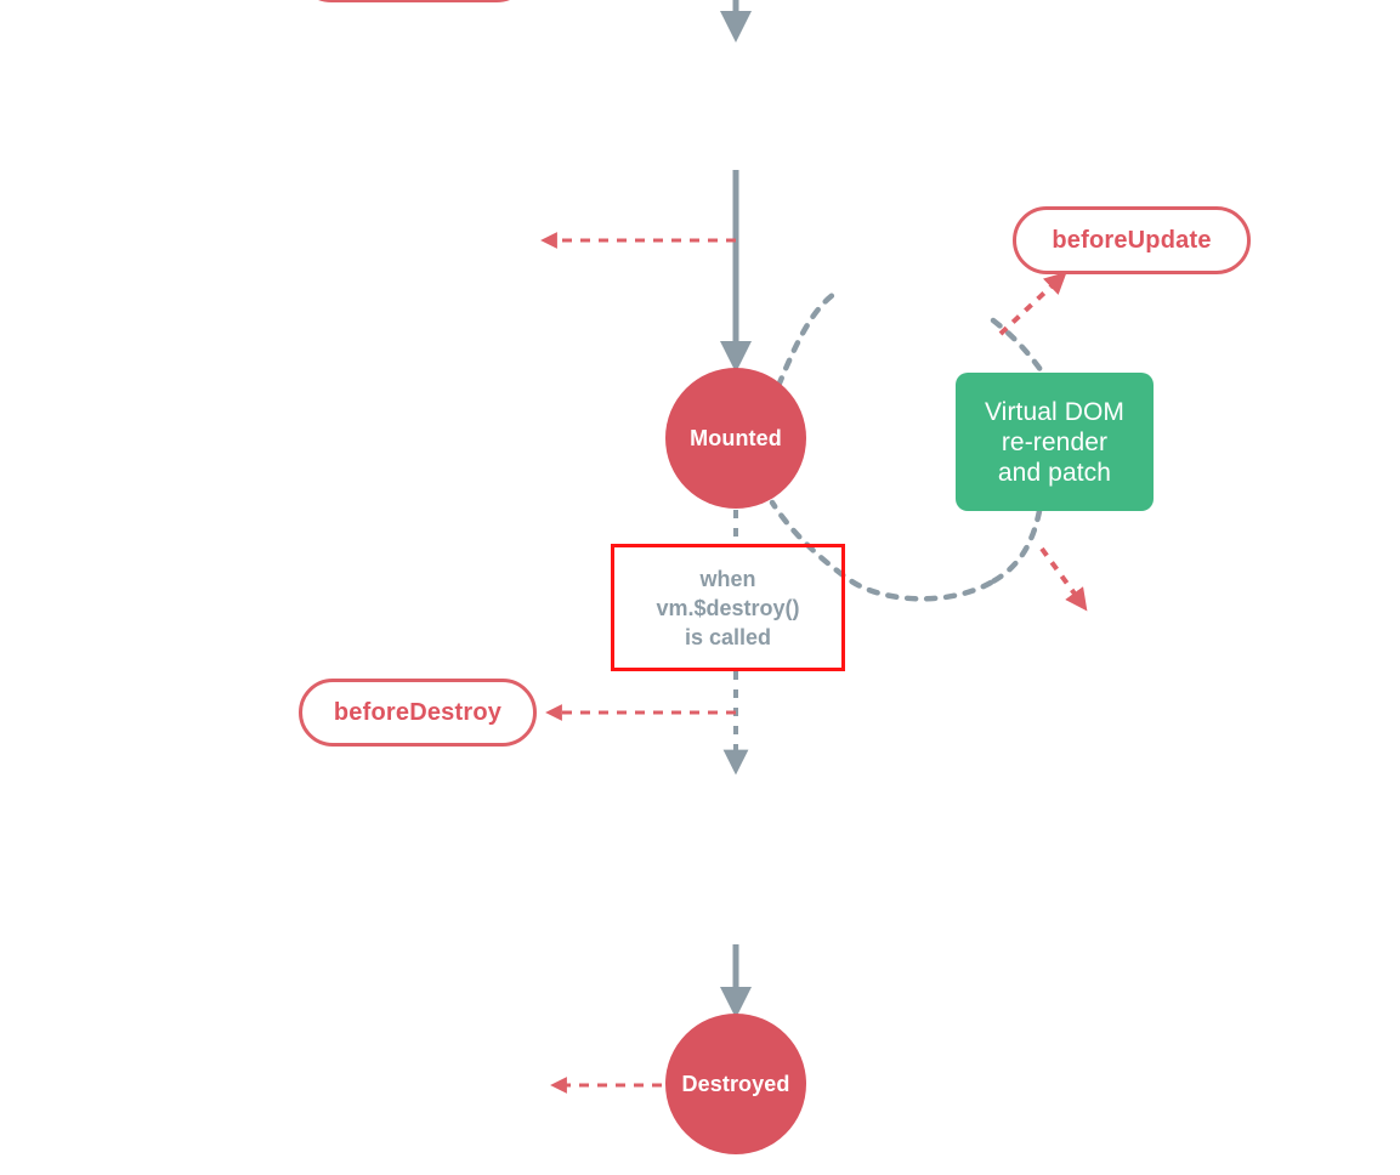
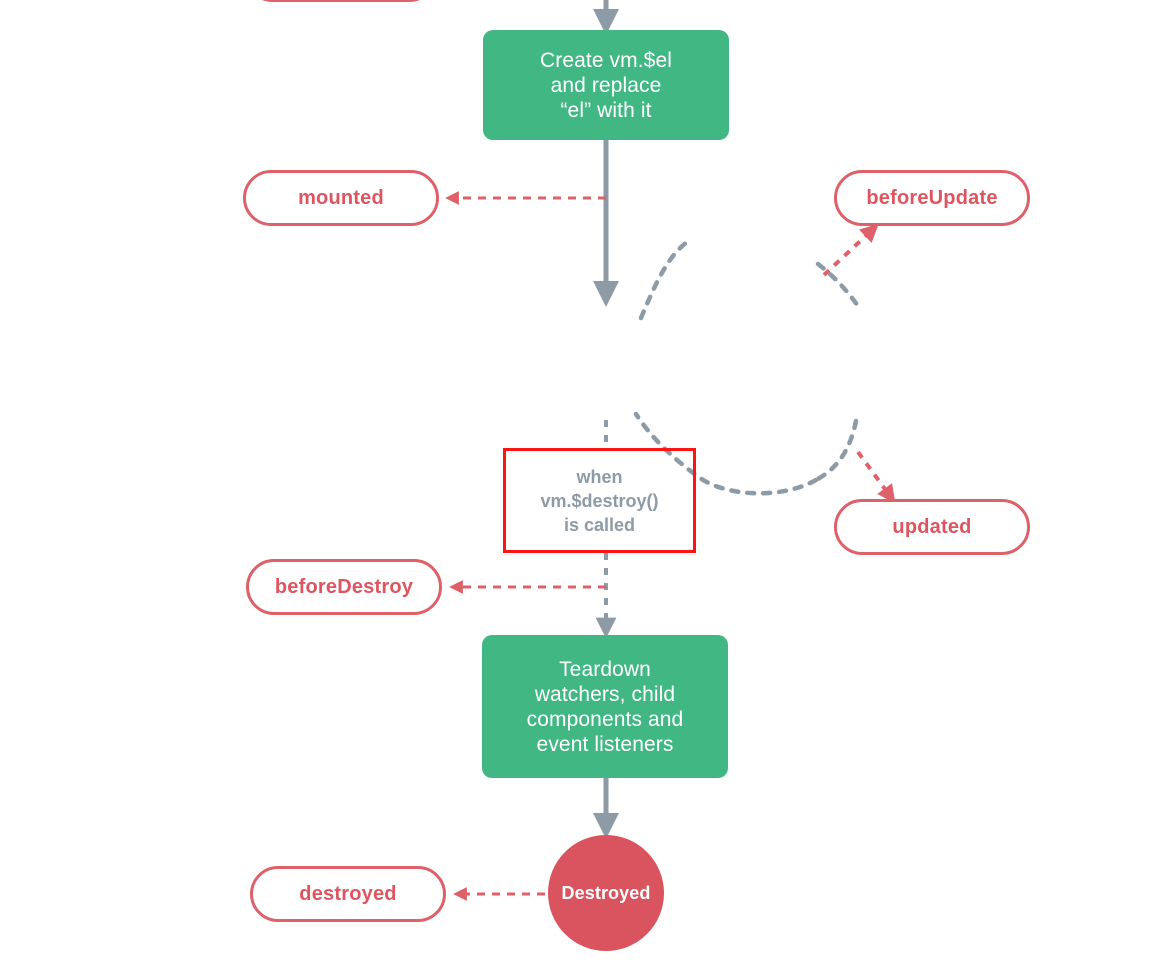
+ Create vm.$el
+ and replace
+ “el” with it
+ mounted
  beforeUpdate
- Mounted
- Virtual DOM
- re-render
- and patch
  when
  vm.$destroy()
  is called
+ updated
  beforeDestroy
+ Teardown
+ watchers, child
+ components and
+ event listeners
  Destroyed
+ destroyed
